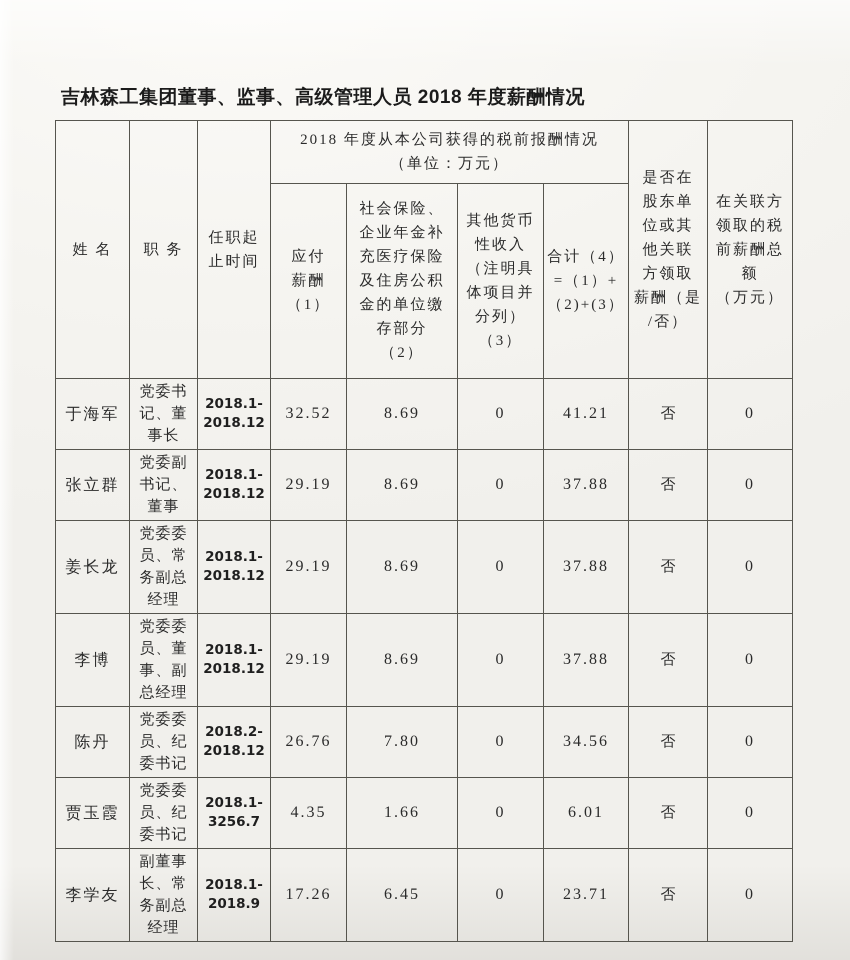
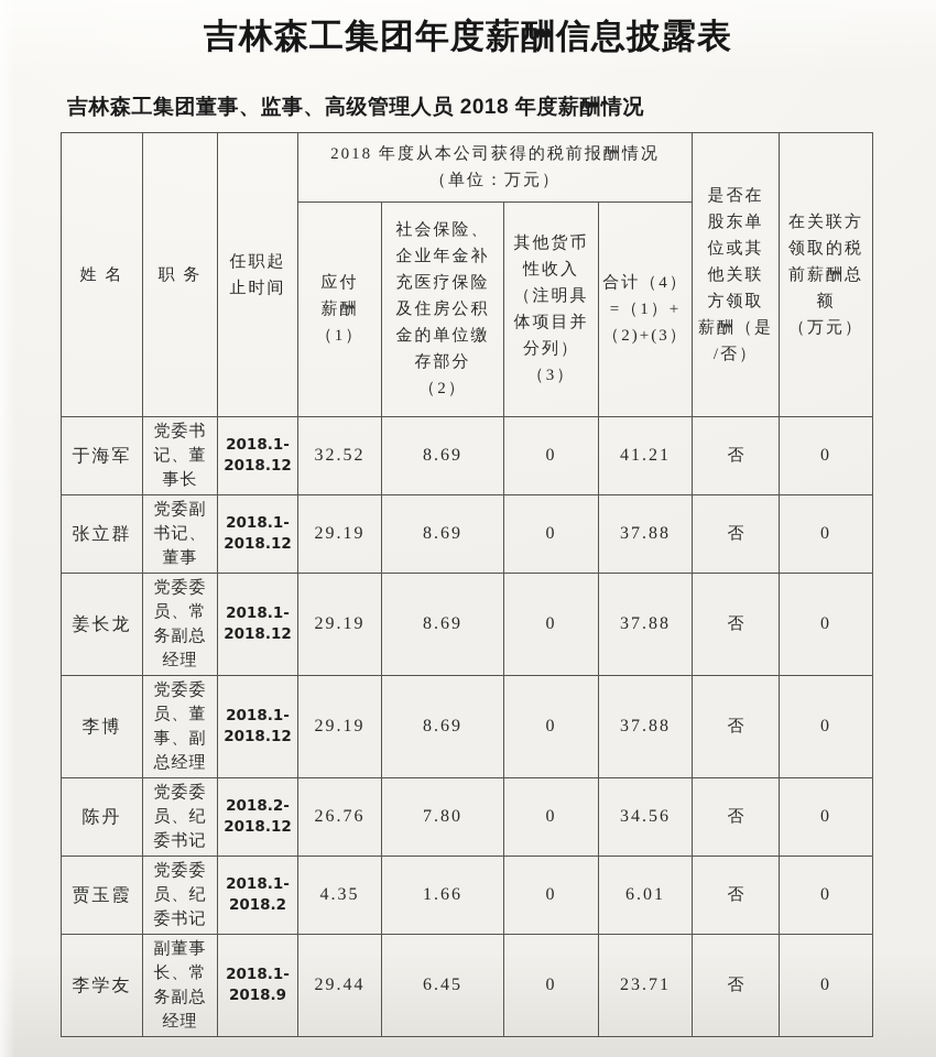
+ 吉林森工集团年度薪酬信息披露表
  吉林森工集团董事、监事、高级管理人员 2018 年度薪酬情况
  姓 名	职 务	任职起 止时间	2018 年度从本公司获得的税前报酬情况 （单位：万元）	是否在 股东单 位或其 他关联 方领取 薪酬（是 /否）	在关联方 领取的税 前薪酬总 额 （万元）
  应付 薪酬 （1）	社会保险、 企业年金补 充医疗保险 及住房公积 金的单位缴 存部分 （2）	其他货币 性收入 （注明具 体项目并 分列）（3）	合计（4） =（1）+ （2)+(3）
  于海军	党委书 记、董 事长	2018.1- 2018.12	32.52	8.69	0	41.21	否	0
  张立群	党委副 书记、 董事	2018.1- 2018.12	29.19	8.69	0	37.88	否	0
  姜长龙	党委委 员、常 务副总 经理	2018.1- 2018.12	29.19	8.69	0	37.88	否	0
  李博	党委委 员、董 事、副 总经理	2018.1- 2018.12	29.19	8.69	0	37.88	否	0
  陈丹	党委委 员、纪 委书记	2018.2- 2018.12	26.76	7.80	0	34.56	否	0
- 贾玉霞	党委委 员、纪 委书记	2018.1- 3256.7	4.35	1.66	0	6.01	否	0
+ 贾玉霞	党委委 员、纪 委书记	2018.1- 2018.2	4.35	1.66	0	6.01	否	0
- 李学友	副董事 长、常 务副总 经理	2018.1- 2018.9	17.26	6.45	0	23.71	否	0
+ 李学友	副董事 长、常 务副总 经理	2018.1- 2018.9	29.44	6.45	0	23.71	否	0
